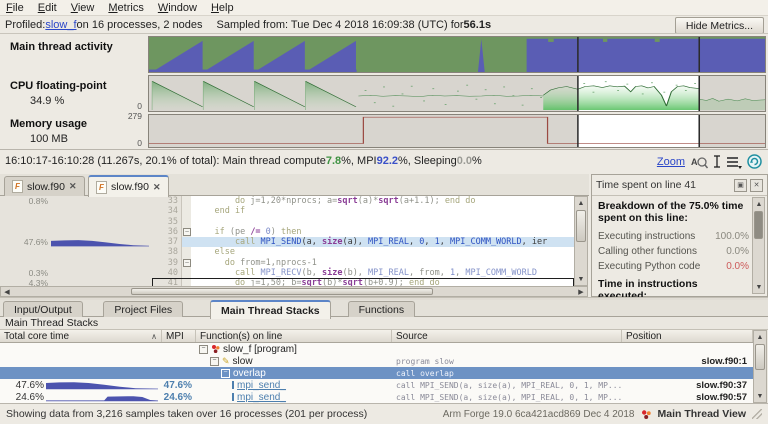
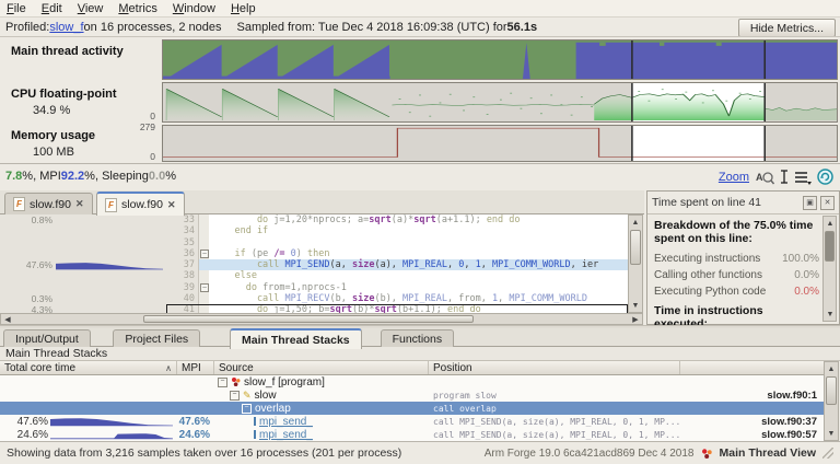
  File
  Edit
  View
  Metrics
  Window
  Help
  Profiled:
  slow_f
  on 16 processes, 2 nodes
  Sampled from: Tue Dec 4 2018 16:09:38 (UTC) for
  56.1s
  Hide Metrics...
  Main thread activity
  CPU floating-point
  34.9 %
  Memory usage
  100 MB
  0
  279
  0
- 16:10:17-16:10:28 (11.267s, 20.1% of total): Main thread compute
  7.8
  %, MPI
  92.2
  %, Sleeping
  0.0
  %
  Zoom
  A
  F
  slow.f90
  ✕
  F
  slow.f90
  ✕
  0.8%
  33
  do j=1,20*nprocs; a=sqrt(a)*sqrt(a+1.1); end do
  34
  end if
  35
  36
  if (pe /= 0) then
  47.6%
  37
  call MPI_SEND(a, size(a), MPI_REAL, 0, 1, MPI_COMM_WORLD, ier
  38
  else
  39
  do from=1,nprocs-1
  0.3%
  40
  call MPI_RECV(b, size(b), MPI_REAL, from, 1, MPI_COMM_WORLD
  4.3%
  41
- do j=1,50; b=sqrt(b)*sqrt(b+0.9); end do
+ do j=1,50; b=sqrt(b)*sqrt(b+1.1); end do
  Time spent on line 41
  Breakdown of the 75.0% time spent on this line:
  Executing instructions
  100.0%
  Calling other functions
  0.0%
  Executing Python code
  0.0%
  Time in instructions executed:
  Input/Output
  Project Files
  Main Thread Stacks
  Functions
  Main Thread Stacks
  Total core time
  ∧
  MPI
- Function(s) on line
  Source
  Position
  slow_f [program]
  ✎
  slow
  program slow
  slow.f90:1
  overlap
  call overlap
  47.6%
  47.6%
  mpi_send_
  call MPI_SEND(a, size(a), MPI_REAL, 0, 1, MP...
  slow.f90:37
  24.6%
  24.6%
  mpi_send_
  call MPI_SEND(a, size(a), MPI_REAL, 0, 1, MP...
  slow.f90:57
  Showing data from 3,216 samples taken over 16 processes (201 per process)
  Arm Forge 19.0 6ca421acd869 Dec 4 2018
  Main Thread View
